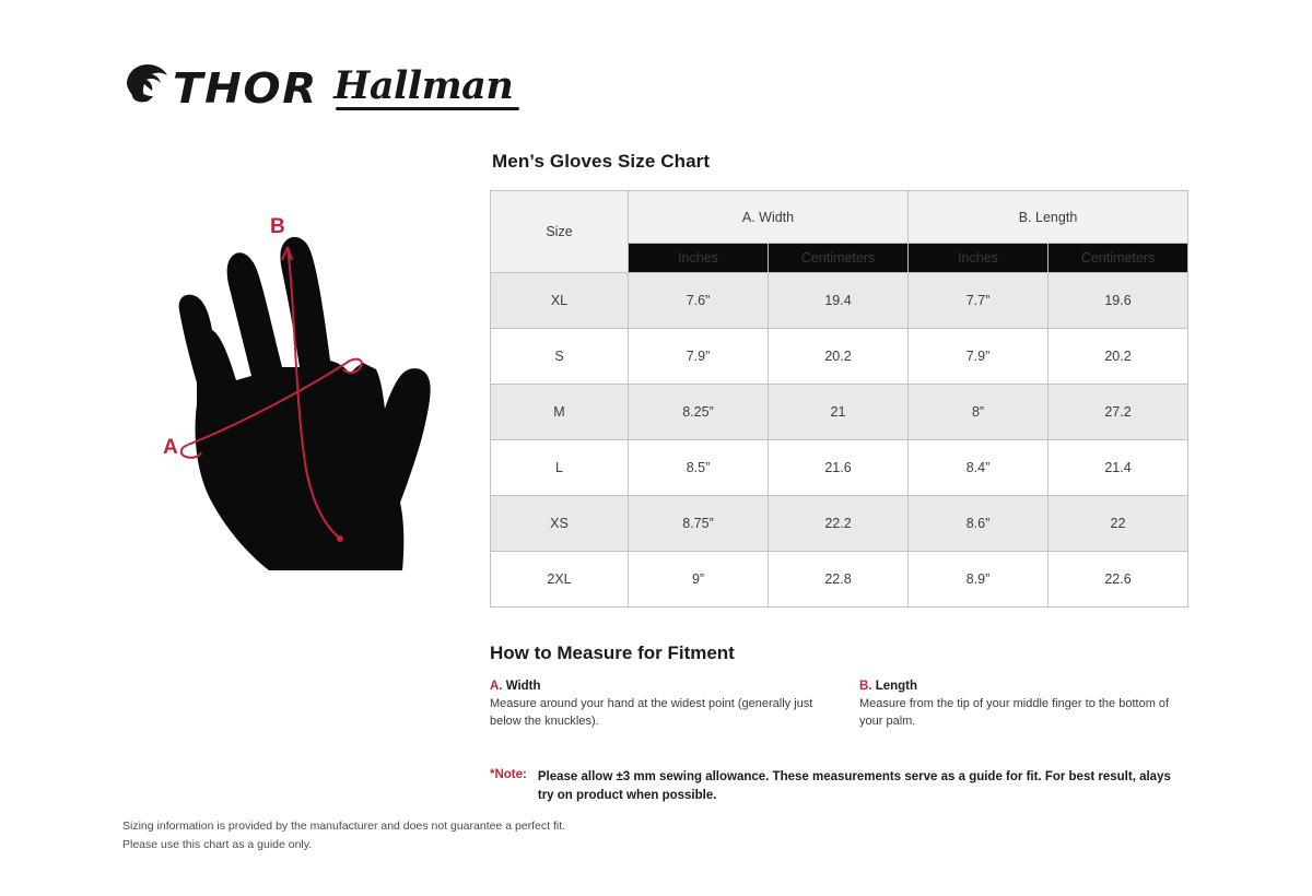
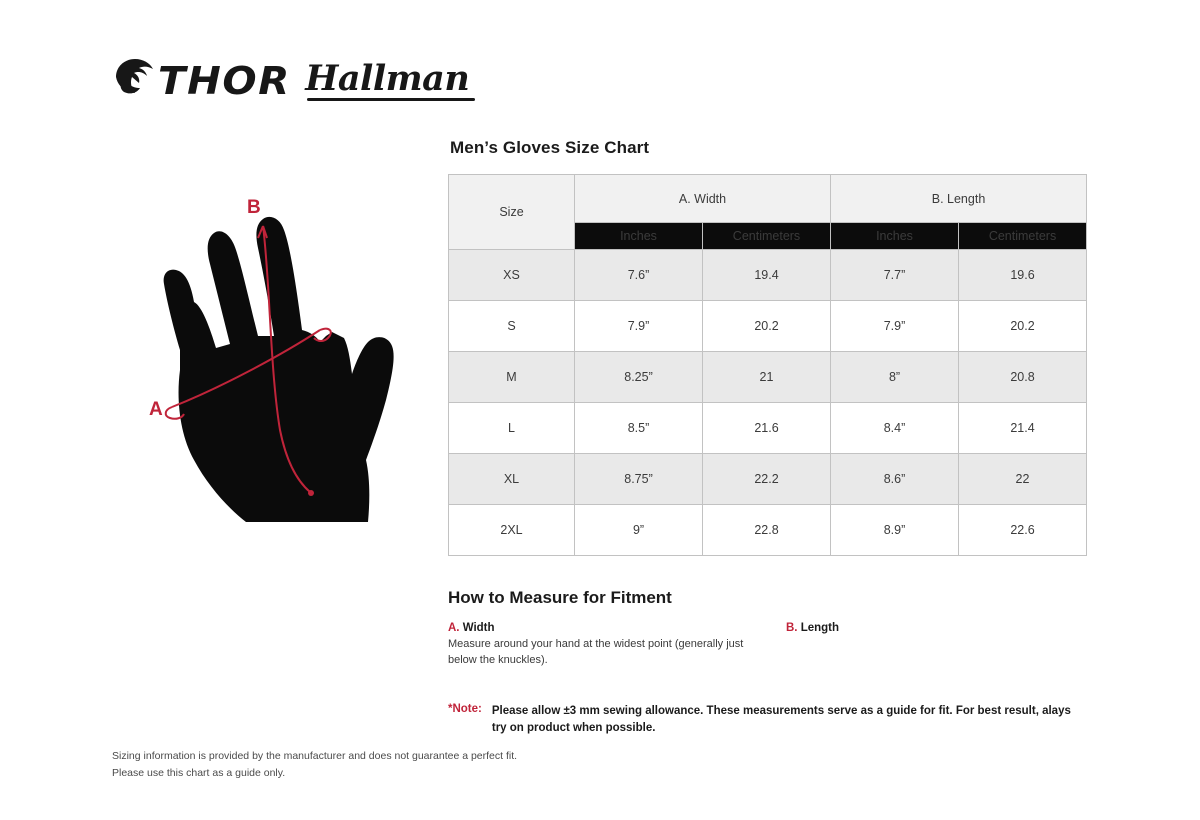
  THOR
  Hallman
  A
  B
  Men’s Gloves Size Chart
  Size	A. Width	B. Length
  Inches	Centimeters	Inches	Centimeters
- XL	7.6”	19.4	7.7”	19.6
+ XS	7.6”	19.4	7.7”	19.6
  S	7.9”	20.2	7.9”	20.2
- M	8.25”	21	8”	27.2
+ M	8.25”	21	8”	20.8
  L	8.5”	21.6	8.4”	21.4
- XS	8.75”	22.2	8.6”	22
+ XL	8.75”	22.2	8.6”	22
  2XL	9”	22.8	8.9”	22.6
  How to Measure for Fitment
  A. Width
  Measure around your hand at the widest point (generally just below the knuckles).
  B. Length
- Measure from the tip of your middle finger to the bottom of your palm.
  *Note:
  Please allow ±3 mm sewing allowance. These measurements serve as a guide for fit. For best result, alays try on product when possible.
  Sizing information is provided by the manufacturer and does not guarantee a perfect fit.
  Please use this chart as a guide only.
